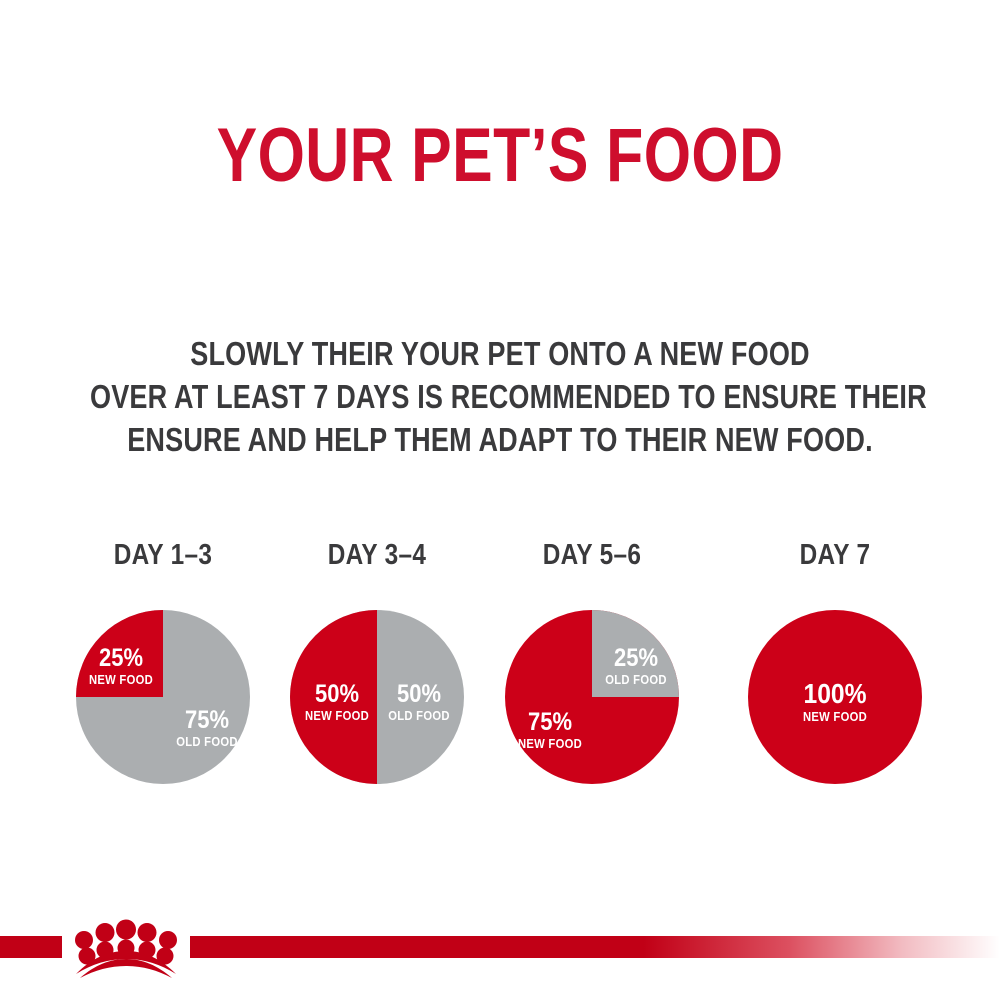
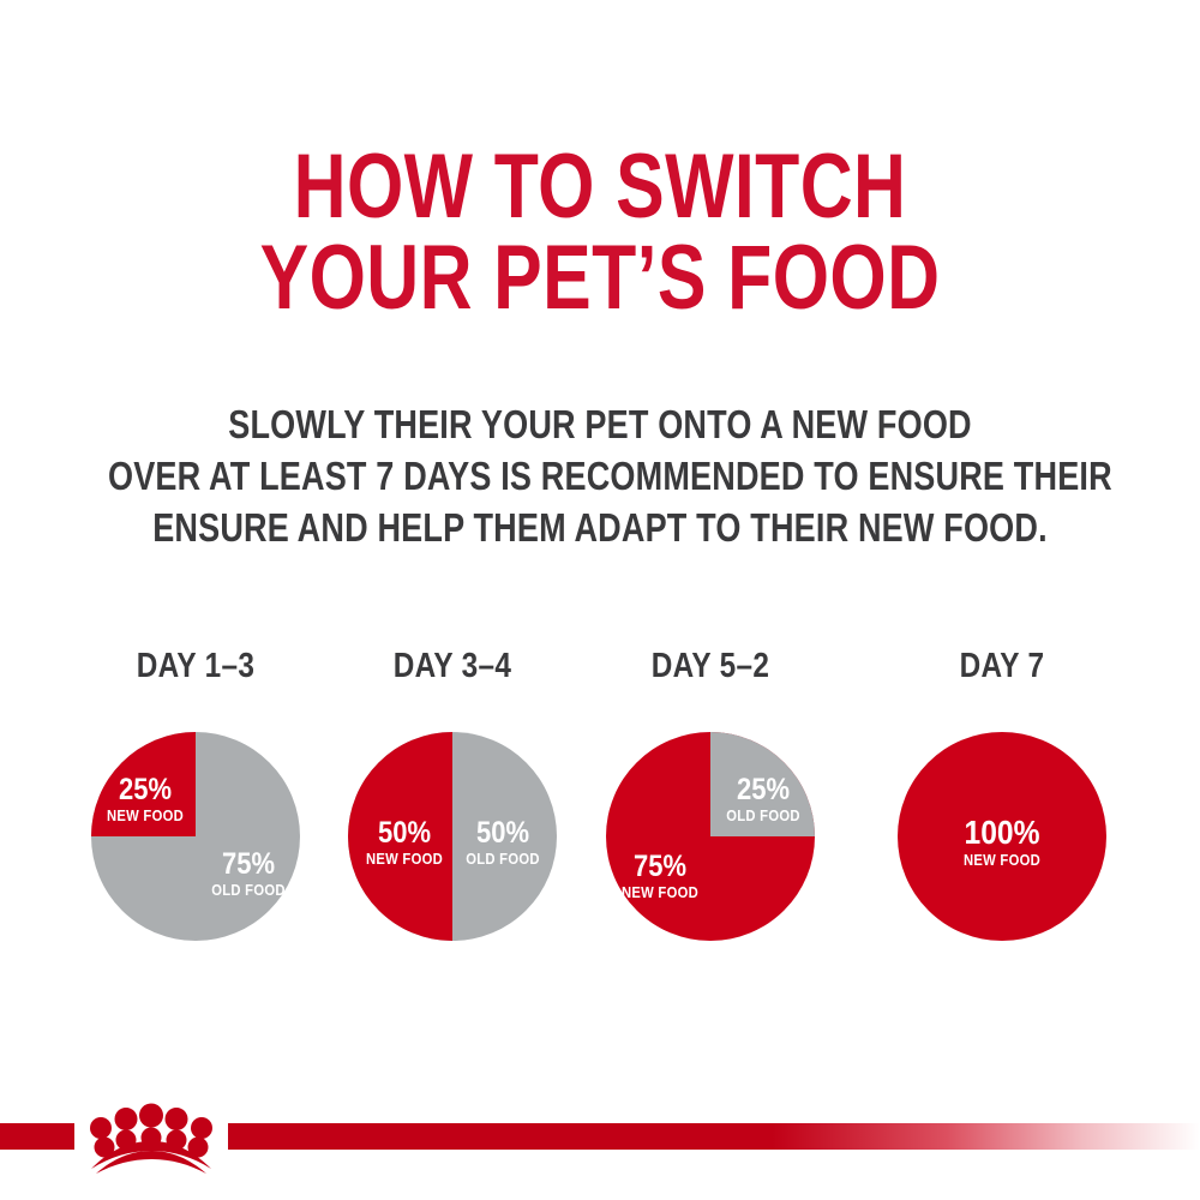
+ HOW TO SWITCH
  YOUR PET’S FOOD
  SLOWLY THEIR YOUR PET ONTO A NEW FOOD
  OVER AT LEAST 7 DAYS IS RECOMMENDED TO ENSURE THEIR
  ENSURE AND HELP THEM ADAPT TO THEIR NEW FOOD.
  DAY 1–3
  25%
  NEW FOOD
  75%
  OLD FOOD
  DAY 3–4
  50%
  NEW FOOD
  50%
  OLD FOOD
- DAY 5–6
+ DAY 5–2
  25%
  OLD FOOD
  75%
  NEW FOOD
  DAY 7
  100%
  NEW FOOD
